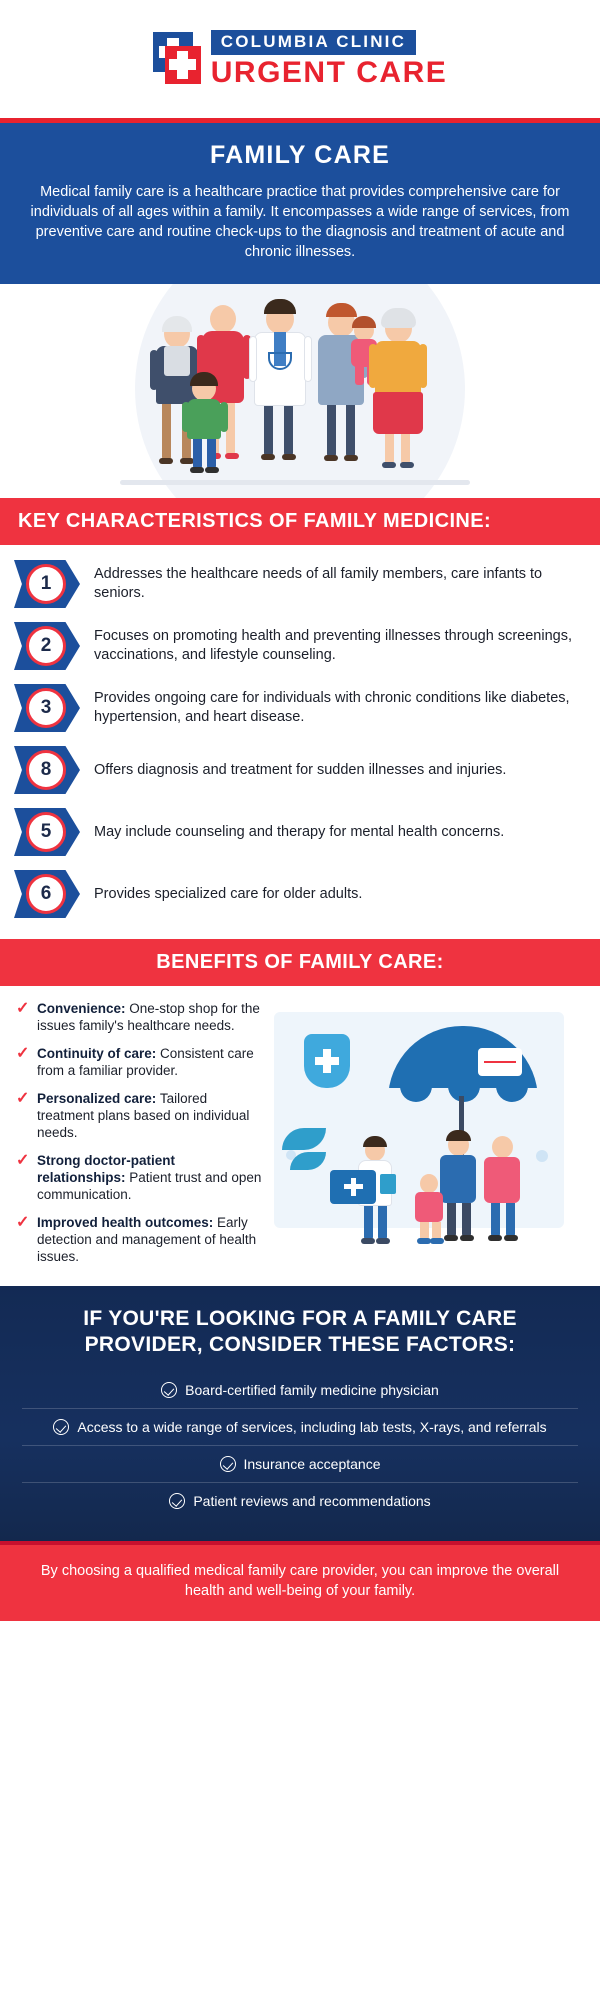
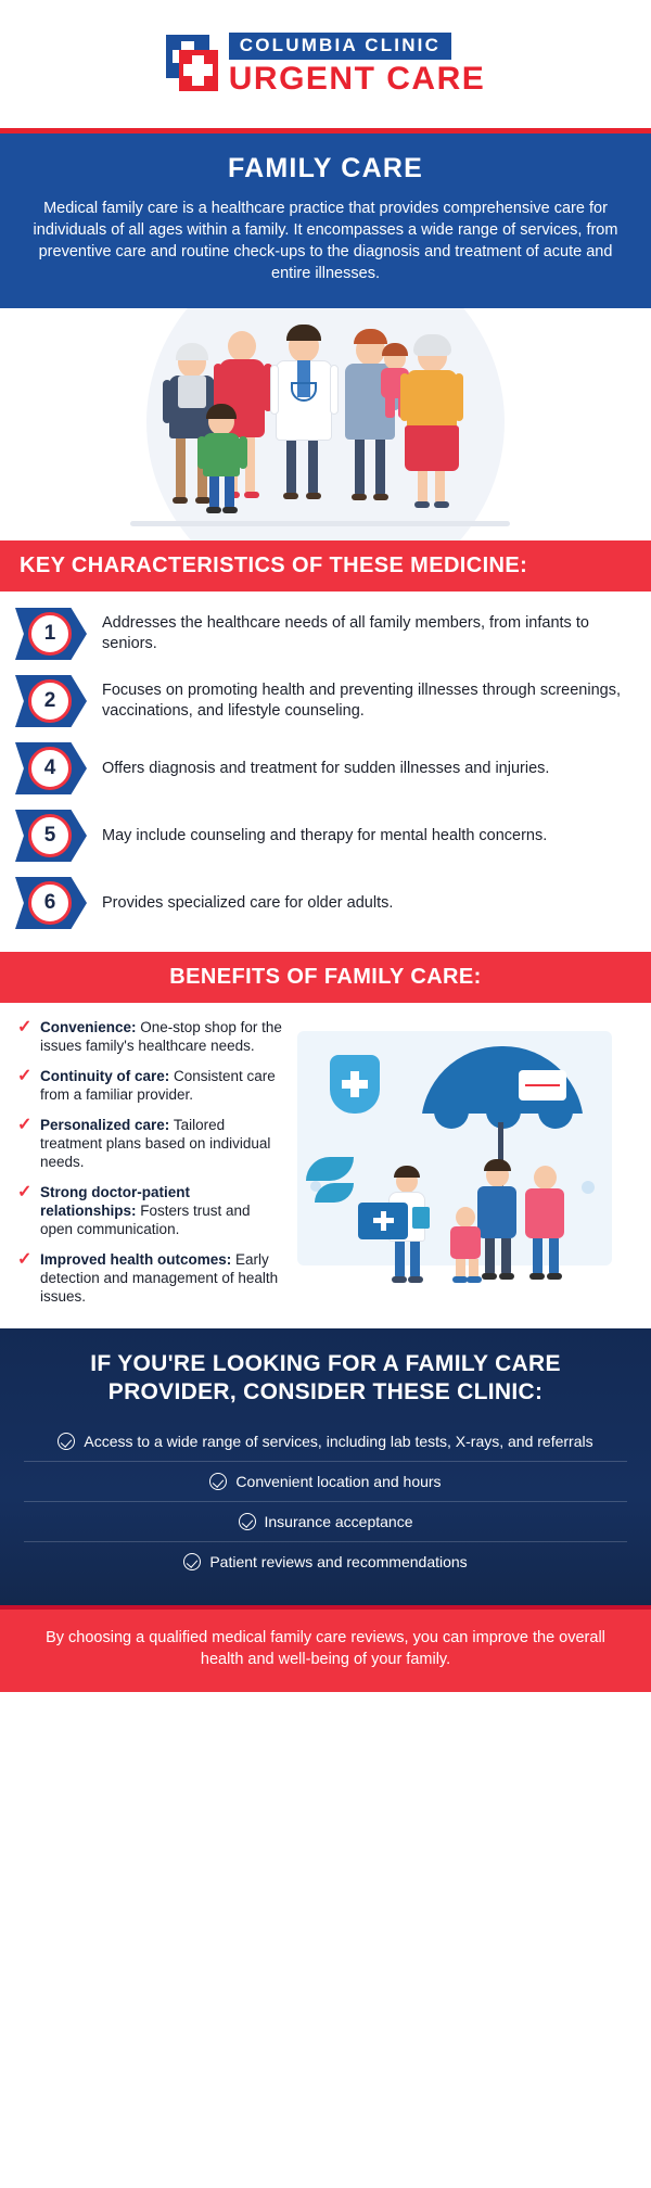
  COLUMBIA CLINIC
  URGENT CARE
  FAMILY CARE
- Medical family care is a healthcare practice that provides comprehensive care for individuals of all ages within a family. It encompasses a wide range of services, from preventive care and routine check-ups to the diagnosis and treatment of acute and chronic illnesses.
+ Medical family care is a healthcare practice that provides comprehensive care for individuals of all ages within a family. It encompasses a wide range of services, from preventive care and routine check-ups to the diagnosis and treatment of acute and entire illnesses.
- KEY CHARACTERISTICS OF FAMILY MEDICINE:
+ KEY CHARACTERISTICS OF THESE MEDICINE:
  1
- Addresses the healthcare needs of all family members, care infants to seniors.
+ Addresses the healthcare needs of all family members, from infants to seniors.
  2
  Focuses on promoting health and preventing illnesses through screenings, vaccinations, and lifestyle counseling.
- 3
- Provides ongoing care for individuals with chronic conditions like diabetes, hypertension, and heart disease.
- 8
+ 4
  Offers diagnosis and treatment for sudden illnesses and injuries.
  5
  May include counseling and therapy for mental health concerns.
  6
  Provides specialized care for older adults.
  BENEFITS OF FAMILY CARE:
  ✓
  Convenience: One-stop shop for the issues family's healthcare needs.
  ✓
  Continuity of care: Consistent care from a familiar provider.
  ✓
  Personalized care: Tailored treatment plans based on individual needs.
  ✓
- Strong doctor-patient relationships: Patient trust and open communication.
+ Strong doctor-patient relationships: Fosters trust and open communication.
  ✓
  Improved health outcomes: Early detection and management of health issues.
- IF YOU'RE LOOKING FOR A FAMILY CARE PROVIDER, CONSIDER THESE FACTORS:
+ IF YOU'RE LOOKING FOR A FAMILY CARE PROVIDER, CONSIDER THESE CLINIC:
- Board-certified family medicine physician
  Access to a wide range of services, including lab tests, X-rays, and referrals
+ Convenient location and hours
  Insurance acceptance
  Patient reviews and recommendations
- By choosing a qualified medical family care provider, you can improve the overall health and well-being of your family.
+ By choosing a qualified medical family care reviews, you can improve the overall health and well-being of your family.
